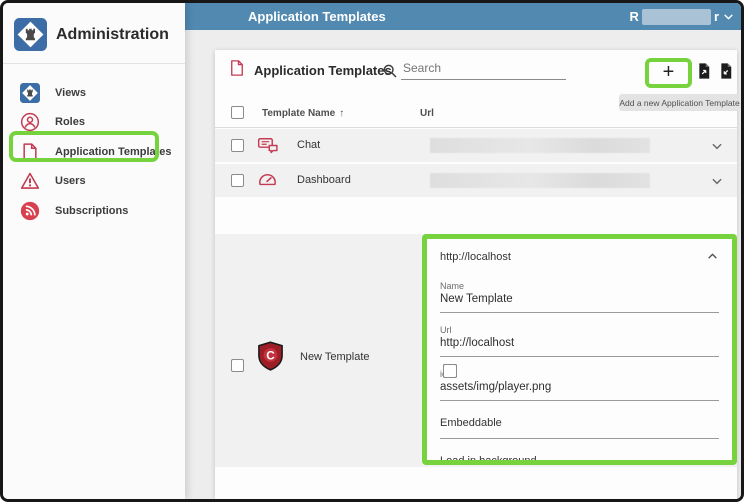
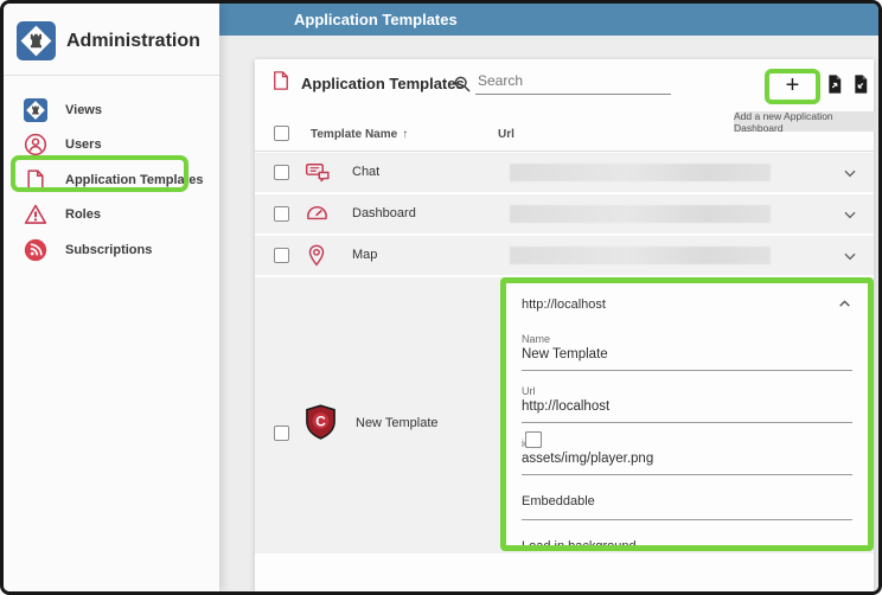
  Administration
  Views
- Roles
+ Users
  Application Templates
- Users
+ Roles
  Subscriptions
  Application Templates
- R
- r
  Application Templates
  Search
  +
- Add a new Application Template
+ Add a new Application Dashboard
  Template Name ↑
  Url
  Chat
  Dashboard
+ Map
  C
  New Template
  http://localhost
  Name
  New Template
  Url
  http://localhost
  assets/img/player.png
  Embeddable
